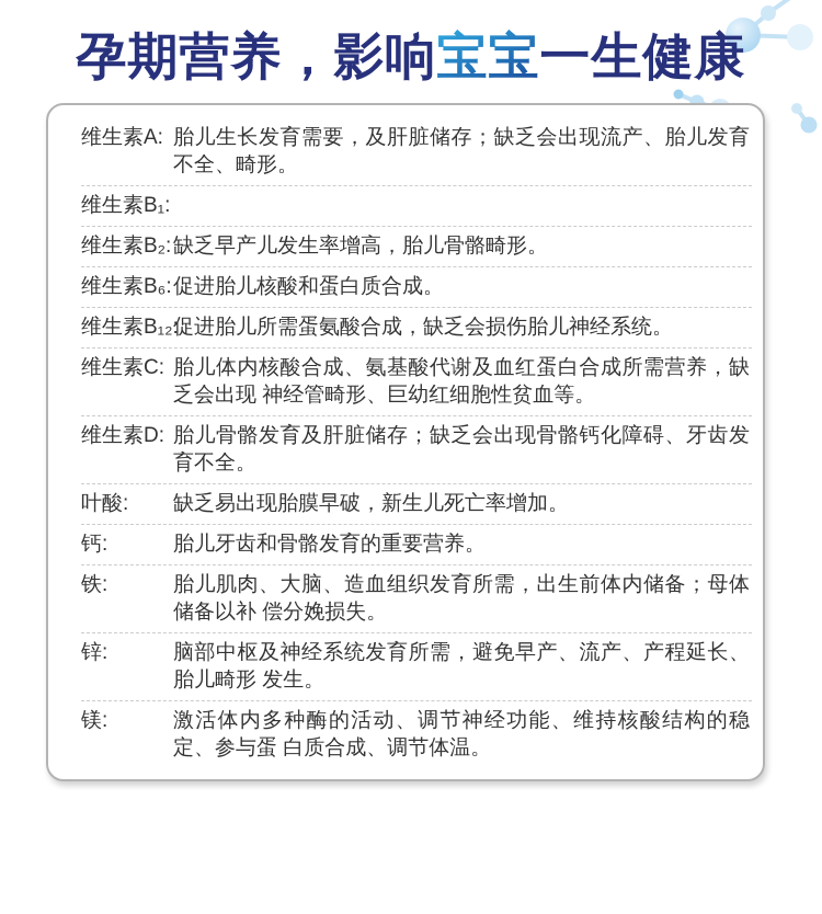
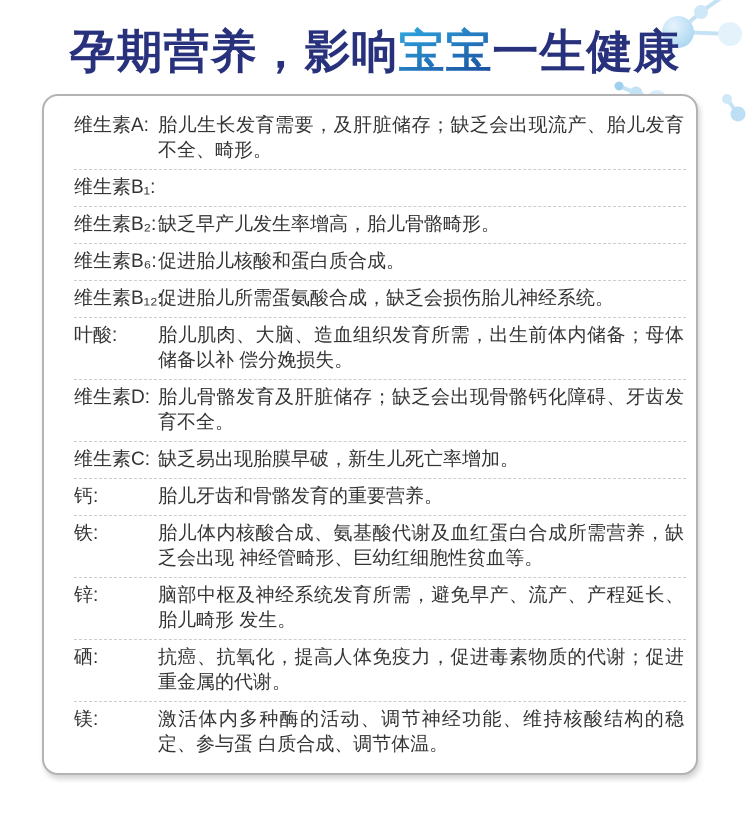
  孕期营养，影响宝宝一生健康
  维生素A:
  胎儿生长发育需要，及肝脏储存；缺乏会出现流产、胎儿发育不全、畸形。
  维生素B₁:
  维生素B₂:
  缺乏早产儿发生率增高，胎儿骨骼畸形。
  维生素B₆:
  促进胎儿核酸和蛋白质合成。
  维生素B₁₂
  促进胎儿所需蛋氨酸合成，缺乏会损伤胎儿神经系统。
- 维生素C:
+ 叶酸:
- 胎儿体内核酸合成、氨基酸代谢及血红蛋白合成所需营养，缺乏会出现 神经管畸形、巨幼红细胞性贫血等。
+ 胎儿肌肉、大脑、造血组织发育所需，出生前体内储备；母体储备以补 偿分娩损失。
  维生素D:
  胎儿骨骼发育及肝脏储存；缺乏会出现骨骼钙化障碍、牙齿发育不全。
- 叶酸:
+ 维生素C:
  缺乏易出现胎膜早破，新生儿死亡率增加。
  钙:
  胎儿牙齿和骨骼发育的重要营养。
  铁:
- 胎儿肌肉、大脑、造血组织发育所需，出生前体内储备；母体储备以补 偿分娩损失。
+ 胎儿体内核酸合成、氨基酸代谢及血红蛋白合成所需营养，缺乏会出现 神经管畸形、巨幼红细胞性贫血等。
  锌:
  脑部中枢及神经系统发育所需，避免早产、流产、产程延长、胎儿畸形 发生。
+ 硒:
+ 抗癌、抗氧化，提高人体免疫力，促进毒素物质的代谢；促进重金属的代谢。
  镁:
  激活体内多种酶的活动、调节神经功能、维持核酸结构的稳定、参与蛋 白质合成、调节体温。
